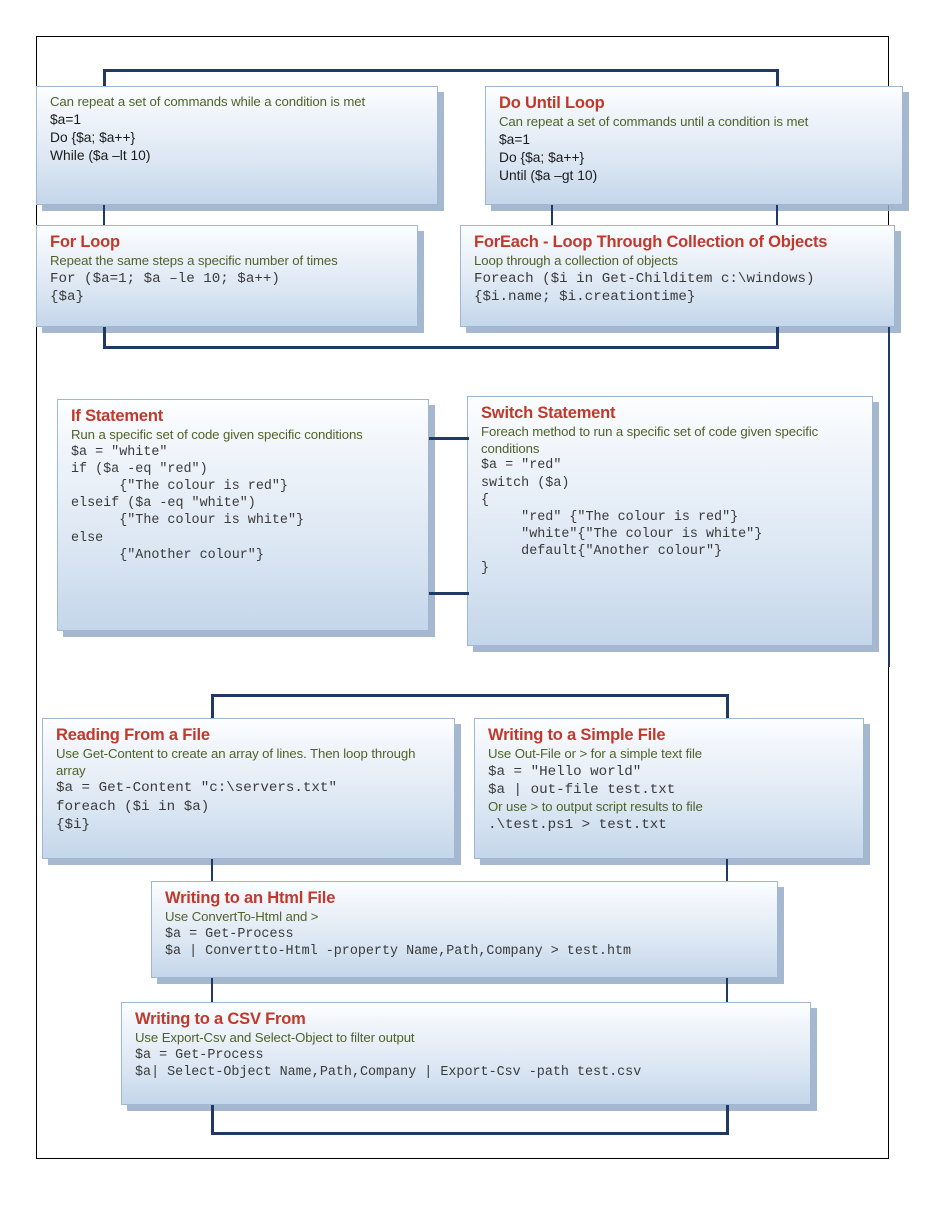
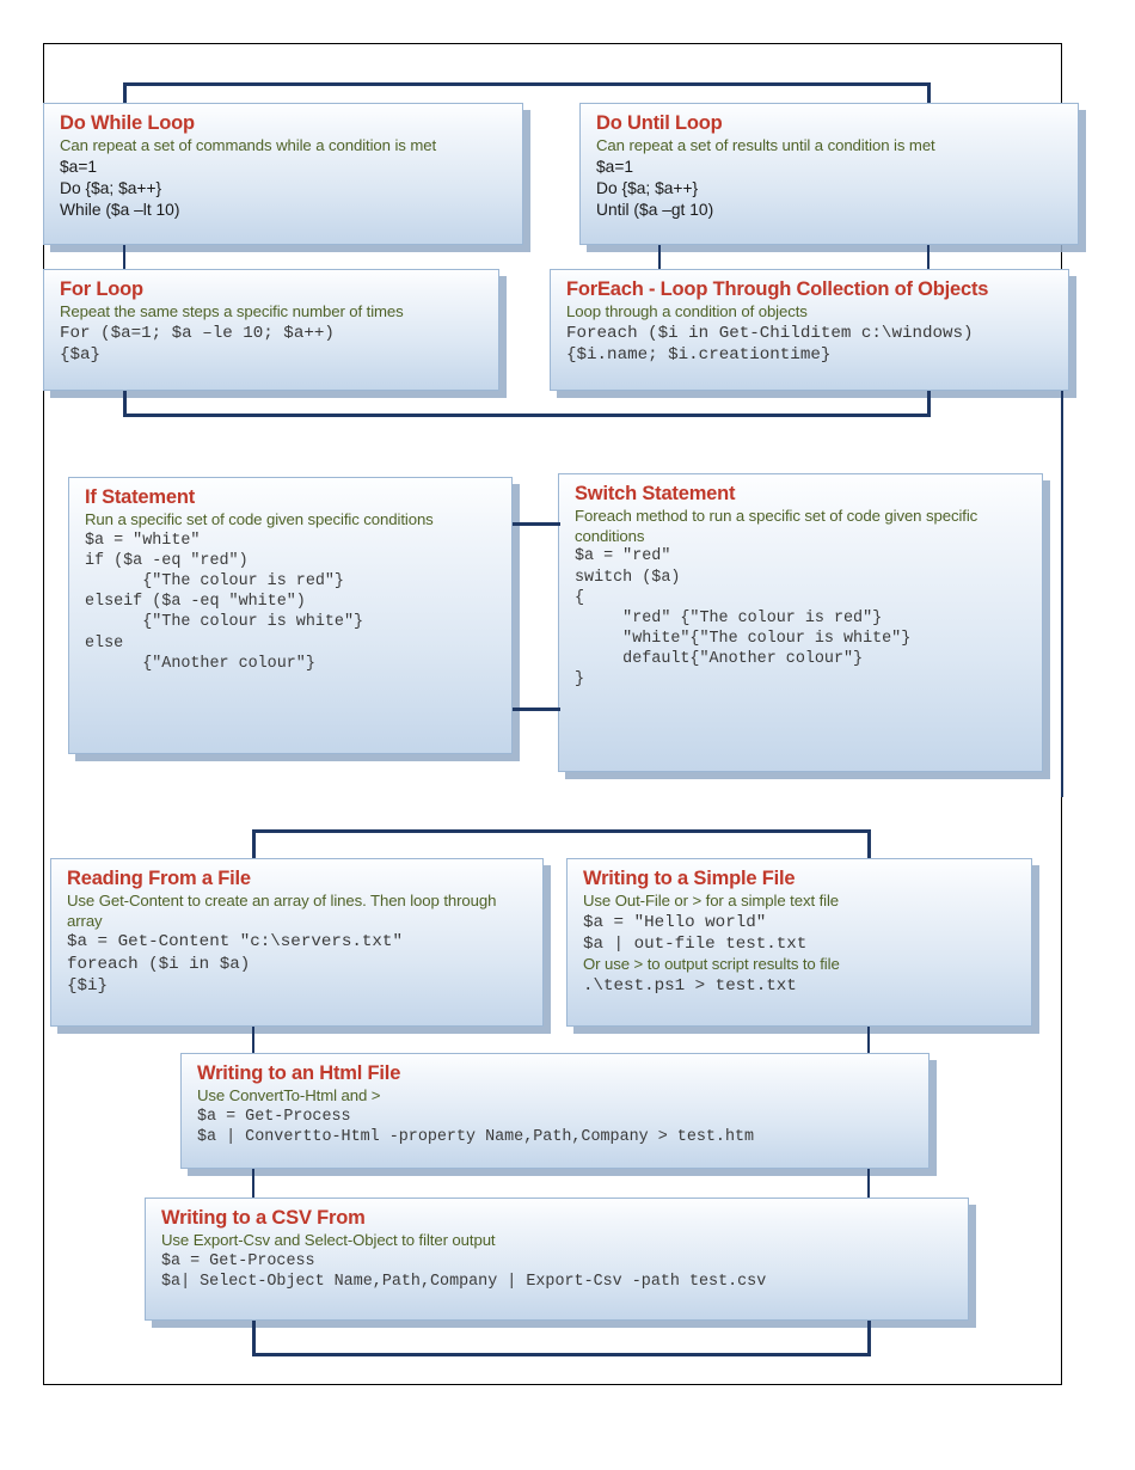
+ Do While Loop
  Can repeat a set of commands while a condition is met
  $a=1
  Do {$a; $a++}
  While ($a –lt 10)
  Do Until Loop
- Can repeat a set of commands until a condition is met
+ Can repeat a set of results until a condition is met
  $a=1
  Do {$a; $a++}
  Until ($a –gt 10)
  For Loop
  Repeat the same steps a specific number of times
  For ($a=1; $a –le 10; $a++)
  {$a}
  ForEach - Loop Through Collection of Objects
- Loop through a collection of objects
+ Loop through a condition of objects
  Foreach ($i in Get-Childitem c:\windows)
  {$i.name; $i.creationtime}
  If Statement
  Run a specific set of code given specific conditions
  $a = "white"
  if ($a -eq "red")
  {"The colour is red"}
  elseif ($a -eq "white")
  {"The colour is white"}
  else
  {"Another colour"}
  Switch Statement
  Foreach method to run a specific set of code given specific conditions
  $a = "red"
  switch ($a)
  {
  "red" {"The colour is red"}
  "white"{"The colour is white"}
  default{"Another colour"}
  }
  Reading From a File
  Use Get-Content to create an array of lines. Then loop through array
  $a = Get-Content "c:\servers.txt"
  foreach ($i in $a)
  {$i}
  Writing to a Simple File
  Use Out-File or > for a simple text file
  $a = "Hello world"
  $a | out-file test.txt
  Or use > to output script results to file
  .\test.ps1 > test.txt
  Writing to an Html File
  Use ConvertTo-Html and >
  $a = Get-Process
  $a | Convertto-Html -property Name,Path,Company > test.htm
  Writing to a CSV From
  Use Export-Csv and Select-Object to filter output
  $a = Get-Process
  $a| Select-Object Name,Path,Company | Export-Csv -path test.csv
